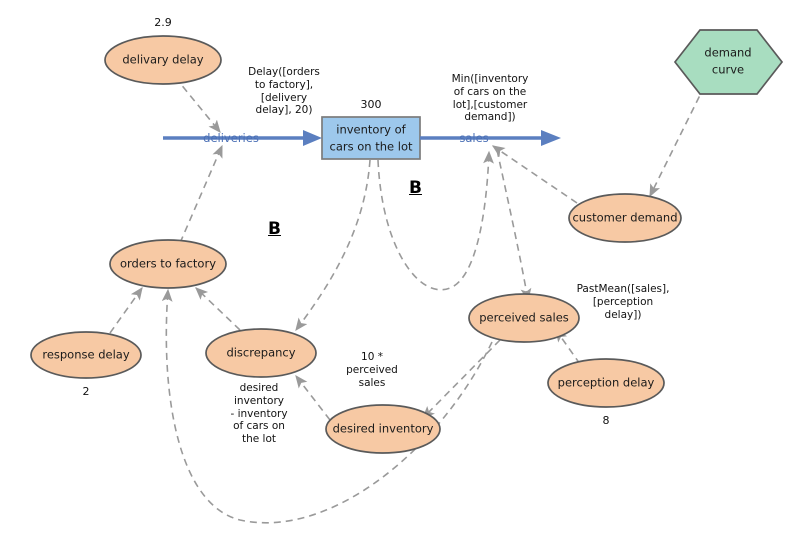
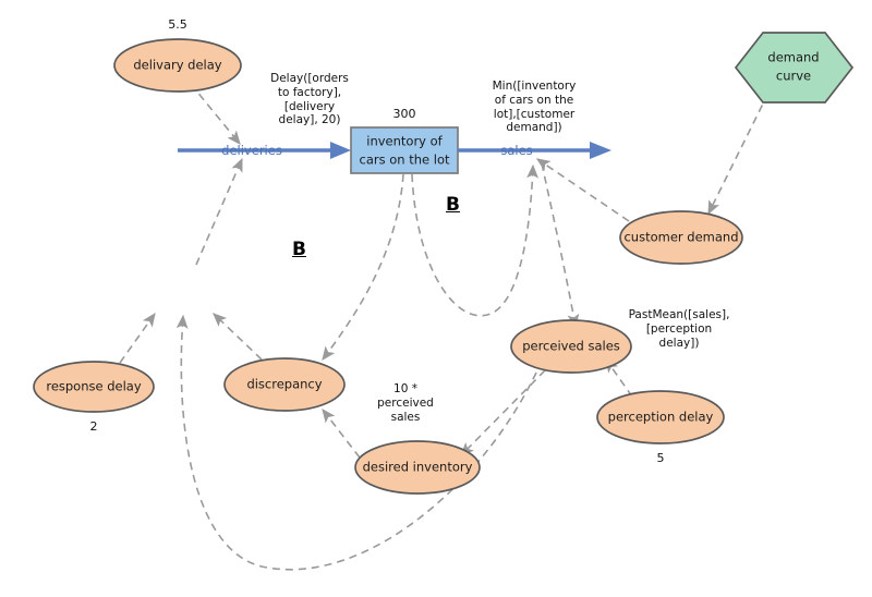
  delivary delay
  inventory of
  cars on the lot
  demand
  curve
  customer demand
- orders to factory
  response delay
  discrepancy
  desired inventory
  perceived sales
  perception delay
- 2.9
+ 5.5
  300
  2
- 8
+ 5
  Delay([orders
  to factory],
  [delivery
  delay], 20)
  Min([inventory
  of cars on the
  lot],[customer
  demand])
- desired
- inventory
- - inventory
- of cars on
- the lot
  10 *
  perceived
  sales
  PastMean([sales],
  [perception
  delay])
  deliveries
  sales
  B
  B
